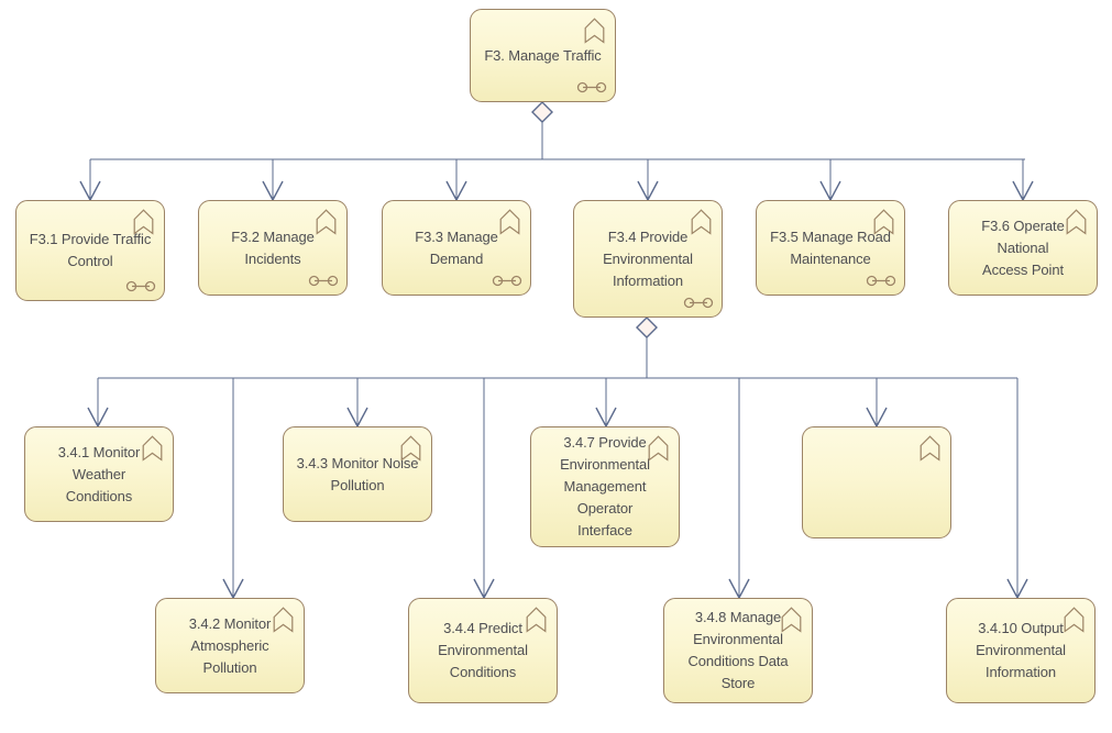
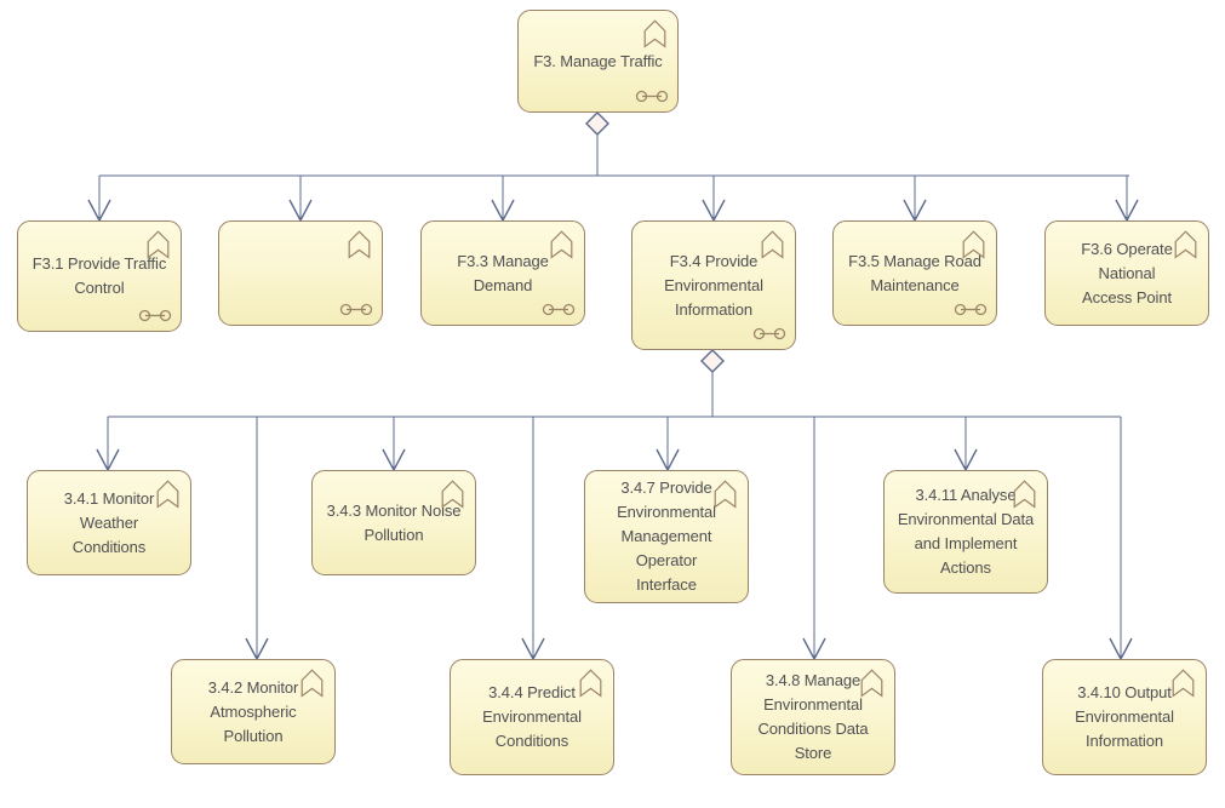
  F3. Manage Traffic
  F3.1 Provide Traffic
  Control
- F3.2 Manage Incidents
  F3.3 Manage Demand
  F3.4 Provide
  Environmental
  Information
  F3.5 Manage Road
  Maintenance
  F3.6 Operate National
  Access Point
  3.4.1 Monitor Weather
  Conditions
  3.4.3 Monitor Noise
  Pollution
  3.4.7 Provide
  Environmental
  Management Operator
  Interface
+ 3.4.11 Analyse
+ Environmental Data
+ and Implement Actions
  3.4.2 Monitor
  Atmospheric Pollution
  3.4.4 Predict
  Environmental
  Conditions
  3.4.8 Manage
  Environmental
  Conditions Data Store
  3.4.10 Output
  Environmental
  Information
